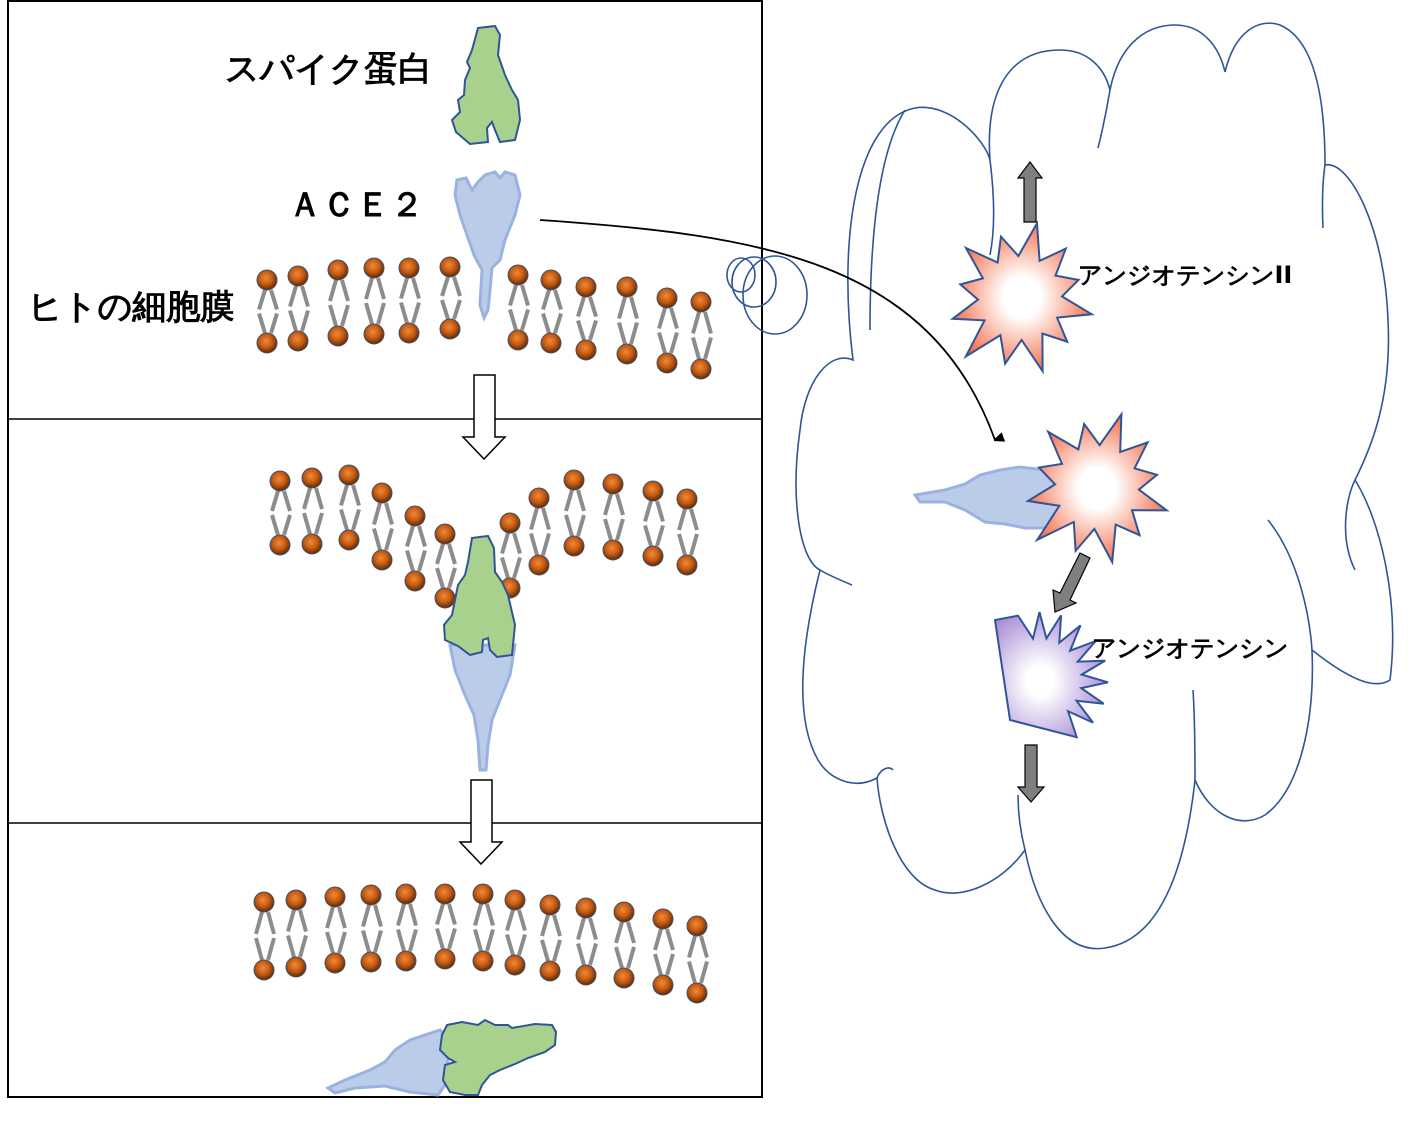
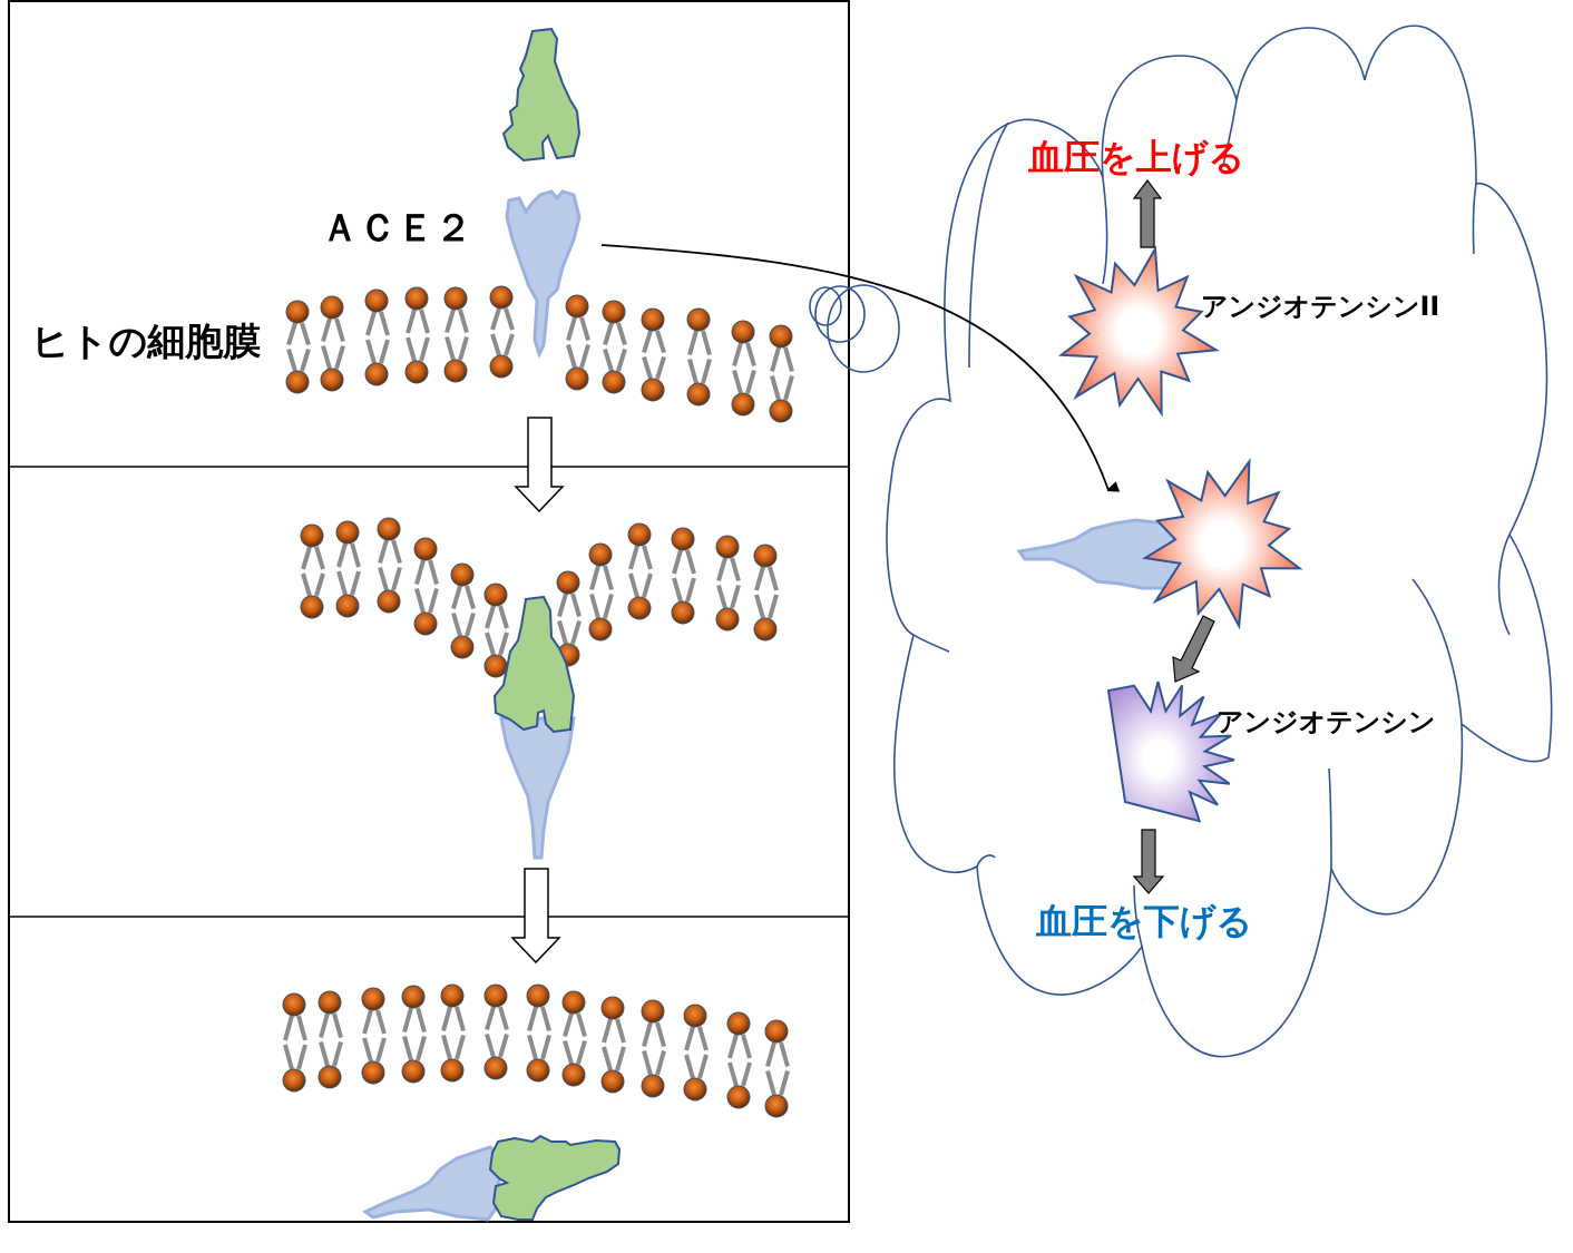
- スパイク蛋白
  ＡＣＥ２
  ヒトの細胞膜
+ 血圧を上げる
  アンジオテンシンII
  アンジオテンシン
+ 血圧を下げる
